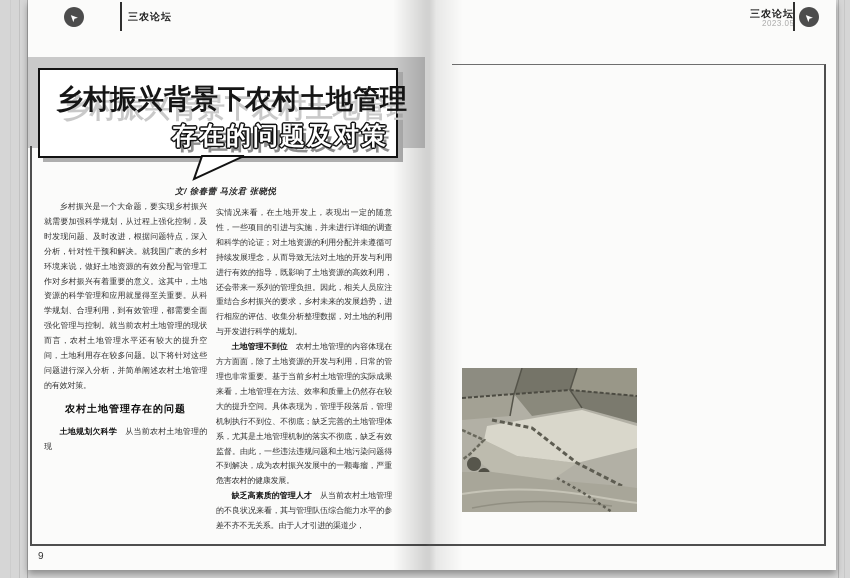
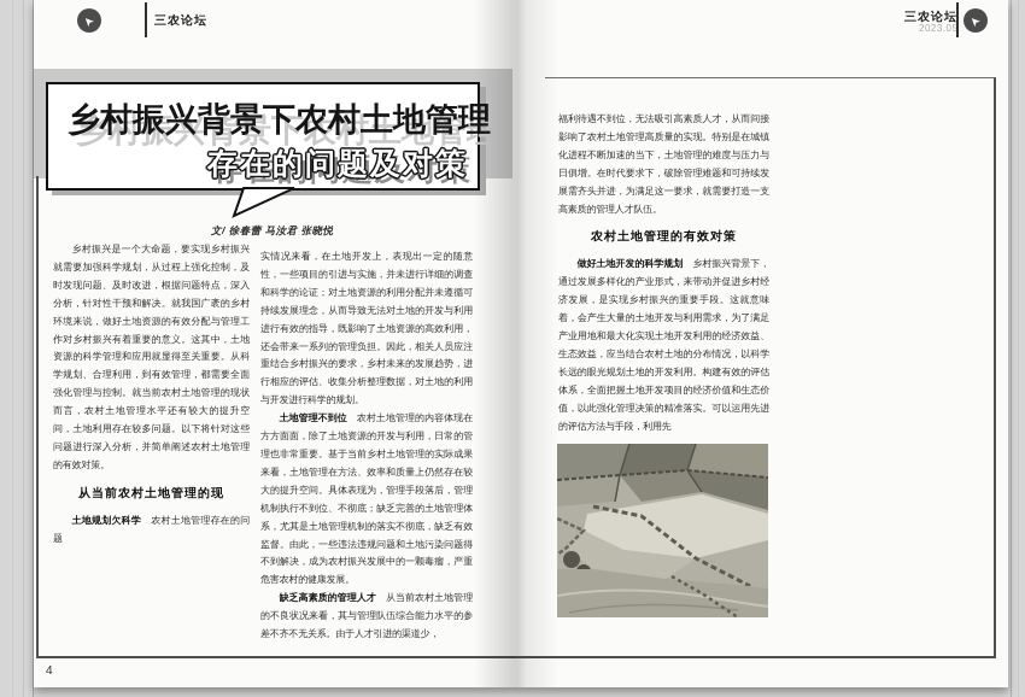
  三农论坛
  三农论坛
  2023.05
  乡村振兴背景下农村土地管
  存在的问题及对策
  文/ 徐春蕾 马汝君 张晓悦
  乡村振兴是一个大命题，要实现乡村振兴就需要加强科学规划，从过程上强化控制，及时发现问题、及时改进，根据问题特点，深入分析，针对性干预和解决。就我国广袤的乡村环境来说，做好土地资源的有效分配与管理工作对乡村振兴有着重要的意义。这其中，土地资源的科学管理和应用就显得至关重要。从科学规划、合理利用，到有效管理，都需要全面强化管理与控制。就当前农村土地管理的现状而言，农村土地管理水平还有较大的提升空间，土地利用存在较多问题。以下将针对这些问题进行深入分析，并简单阐述农村土地管理的有效对策。
- 农村土地管理存在的问题
+ 从当前农村土地管理的现
- 土地规划欠科学 从当前农村土地管理的现
+ 土地规划欠科学 农村土地管理存在的问题
  实情况来看，在土地开发上，表现出一定的随意性，一些项目的引进与实施，并未进行详细的调查和科学的论证；对土地资源的利用分配并未遵循可持续发展理念，从而导致无法对土地的开发与利用进行有效的指导，既影响了土地资源的高效利用，还会带来一系列的管理负担。因此，相关人员应注重结合乡村振兴的要求，乡村未来的发展趋势，进行相应的评估、收集分析整理数据，对土地的利用与开发进行科学的规划。
  土地管理不到位 农村土地管理的内容体现在方方面面，除了土地资源的开发与利用，日常的管理也非常重要。基于当前乡村土地管理的实际成果来看，土地管理在方法、效率和质量上仍然存在较大的提升空间。具体表现为，管理手段落后，管理机制执行不到位、不彻底；缺乏完善的土地管理体系，尤其是土地管理机制的落实不彻底，缺乏有效监督。由此，一些违法违规问题和土地污染问题得不到解决，成为农村振兴发展中的一颗毒瘤，严重危害农村的健康发展。
  缺乏高素质的管理人才 从当前农村土地管理的不良状况来看，其与管理队伍综合能力水平的参差不齐不无关系。由于人才引进的渠道少，
+ 福利待遇不到位，无法吸引高素质人才，从而间接影响了农村土地管理高质量的实现。特别是在城镇化进程不断加速的当下，土地管理的难度与压力与日俱增。在时代要求下，破除管理难题和可持续发展需齐头并进，为满足这一要求，就需要打造一支高素质的管理人才队伍。
+ 农村土地管理的有效对策
+ 做好土地开发的科学规划 乡村振兴背景下，通过发展多样化的产业形式，来带动并促进乡村经济发展，是实现乡村振兴的重要手段。这就意味着，会产生大量的土地开发与利用需求，为了满足产业用地和最大化实现土地开发利用的经济效益、生态效益，应当结合农村土地的分布情况，以科学长远的眼光规划土地的开发利用。构建有效的评估体系，全面把握土地开发项目的经济价值和生态价值，以此强化管理决策的精准落实。可以运用先进的评估方法与手段，利用先
- 9
+ 4
